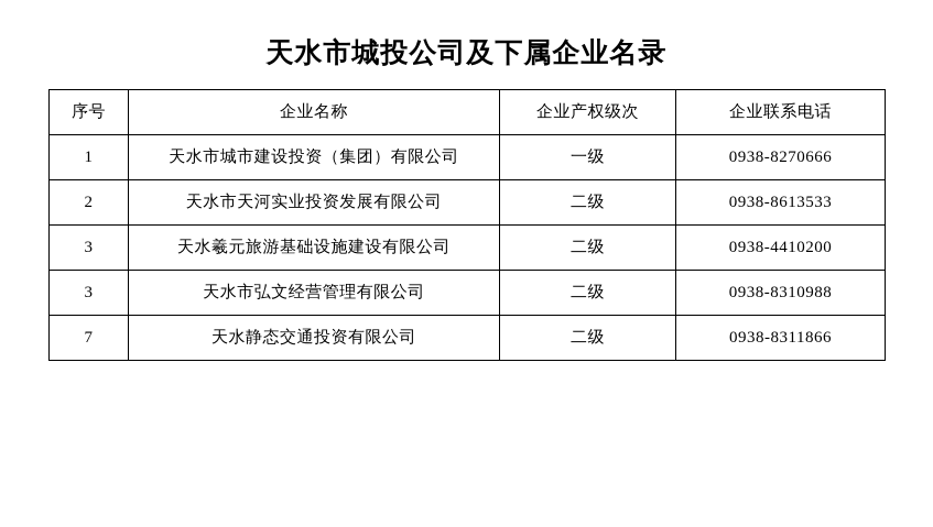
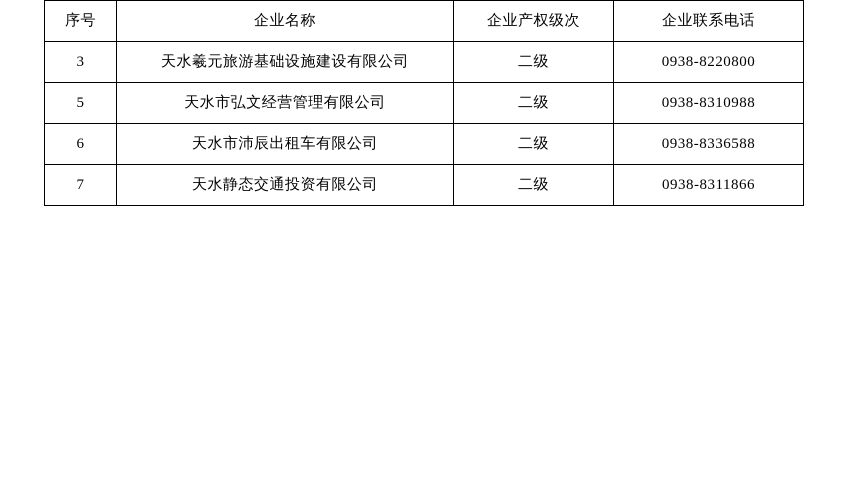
- 天水市城投公司及下属企业名录
  序号	企业名称	企业产权级次	企业联系电话
- 1	天水市城市建设投资（集团）有限公司	一级	0938-8270666
- 2	天水市天河实业投资发展有限公司	二级	0938-8613533
- 3	天水羲元旅游基础设施建设有限公司	二级	0938-4410200
+ 3	天水羲元旅游基础设施建设有限公司	二级	0938-8220800
- 3	天水市弘文经营管理有限公司	二级	0938-8310988
+ 5	天水市弘文经营管理有限公司	二级	0938-8310988
+ 6	天水市沛辰出租车有限公司	二级	0938-8336588
  7	天水静态交通投资有限公司	二级	0938-8311866
